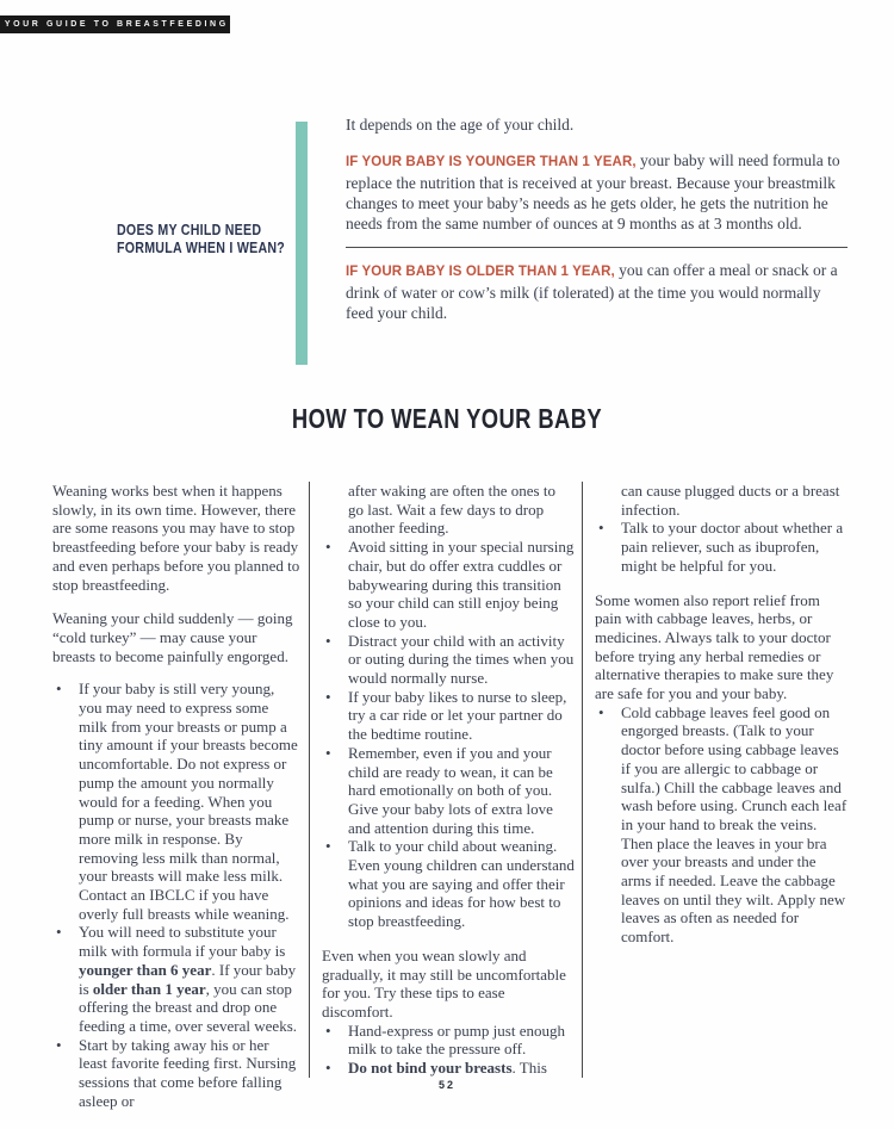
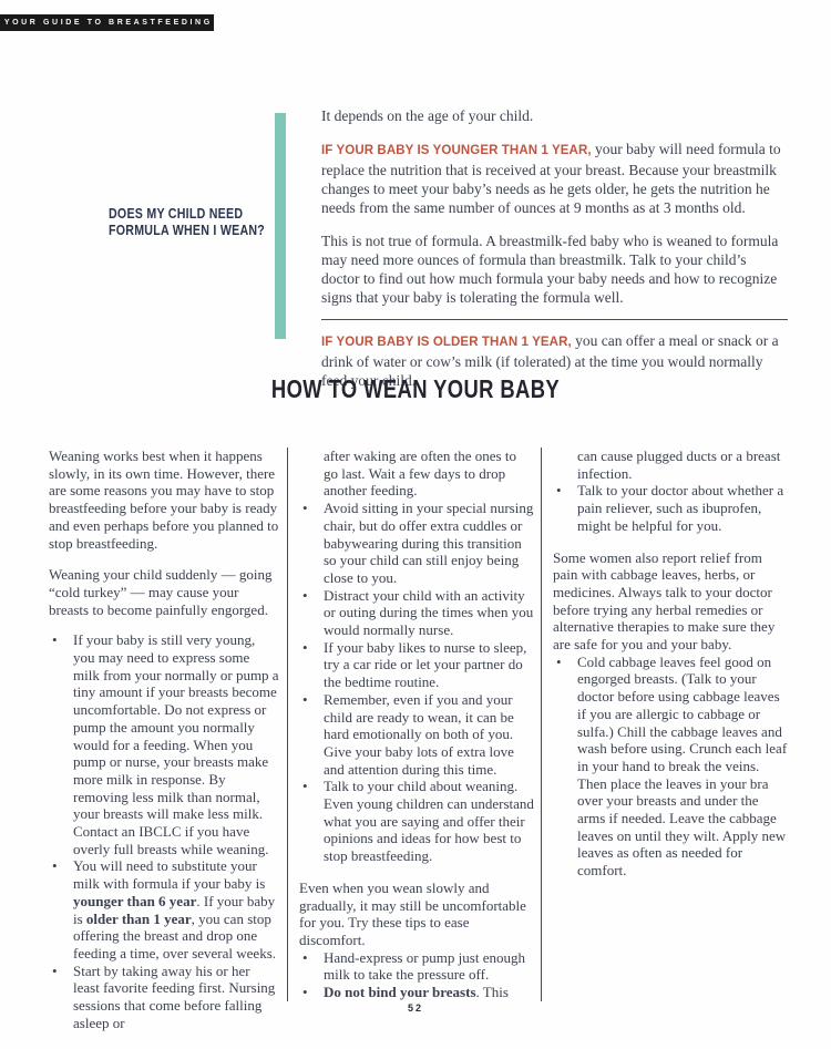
  DOES MY CHILD NEED
  FORMULA WHEN I WEAN?
  It depends on the age of your child.
  IF YOUR BABY IS YOUNGER THAN 1 YEAR, your baby will need formula to replace the nutrition that is received at your breast. Because your breastmilk changes to meet your baby’s needs as he gets older, he gets the nutrition he needs from the same number of ounces at 9 months as at 3 months old.
+ This is not true of formula. A breastmilk-fed baby who is weaned to formula may need more ounces of formula than breastmilk. Talk to your child’s doctor to find out how much formula your baby needs and how to recognize signs that your baby is tolerating the formula well.
  IF YOUR BABY IS OLDER THAN 1 YEAR, you can offer a meal or snack or a drink of water or cow’s milk (if tolerated) at the time you would normally feed your child.
  HOW TO WEAN YOUR BABY
  Weaning works best when it happens slowly, in its own time. However, there are some reasons you may have to stop breastfeeding before your baby is ready and even perhaps before you planned to stop breastfeeding.
  Weaning your child suddenly — going “cold turkey” — may cause your breasts to become painfully engorged.
- If your baby is still very young, you may need to express some milk from your breasts or pump a tiny amount if your breasts become uncomfortable. Do not express or pump the amount you normally would for a feeding. When you pump or nurse, your breasts make more milk in response. By removing less milk than normal, your breasts will make less milk. Contact an IBCLC if you have overly full breasts while weaning.
+ If your baby is still very young, you may need to express some milk from your normally or pump a tiny amount if your breasts become uncomfortable. Do not express or pump the amount you normally would for a feeding. When you pump or nurse, your breasts make more milk in response. By removing less milk than normal, your breasts will make less milk. Contact an IBCLC if you have overly full breasts while weaning.
  You will need to substitute your milk with formula if your baby is younger than 6 year. If your baby is older than 1 year, you can stop offering the breast and drop one feeding a time, over several weeks.
  Start by taking away his or her least favorite feeding first. Nursing sessions that come before falling asleep or
  after waking are often the ones to go last. Wait a few days to drop another feeding.
  Avoid sitting in your special nursing chair, but do offer extra cuddles or babywearing during this transition so your child can still enjoy being close to you.
  Distract your child with an activity or outing during the times when you would normally nurse.
  If your baby likes to nurse to sleep, try a car ride or let your partner do the bedtime routine.
  Remember, even if you and your child are ready to wean, it can be hard emotionally on both of you. Give your baby lots of extra love and attention during this time.
  Talk to your child about weaning. Even young children can understand what you are saying and offer their opinions and ideas for how best to stop breastfeeding.
  Even when you wean slowly and gradually, it may still be uncomfortable for you. Try these tips to ease discomfort.
  Hand-express or pump just enough milk to take the pressure off.
  Do not bind your breasts. This
  can cause plugged ducts or a breast infection.
  Talk to your doctor about whether a pain reliever, such as ibuprofen, might be helpful for you.
  Some women also report relief from pain with cabbage leaves, herbs, or medicines. Always talk to your doctor before trying any herbal remedies or alternative therapies to make sure they are safe for you and your baby.
  Cold cabbage leaves feel good on engorged breasts. (Talk to your doctor before using cabbage leaves if you are allergic to cabbage or sulfa.) Chill the cabbage leaves and wash before using. Crunch each leaf in your hand to break the veins. Then place the leaves in your bra over your breasts and under the arms if needed. Leave the cabbage leaves on until they wilt. Apply new leaves as often as needed for comfort.
  52
